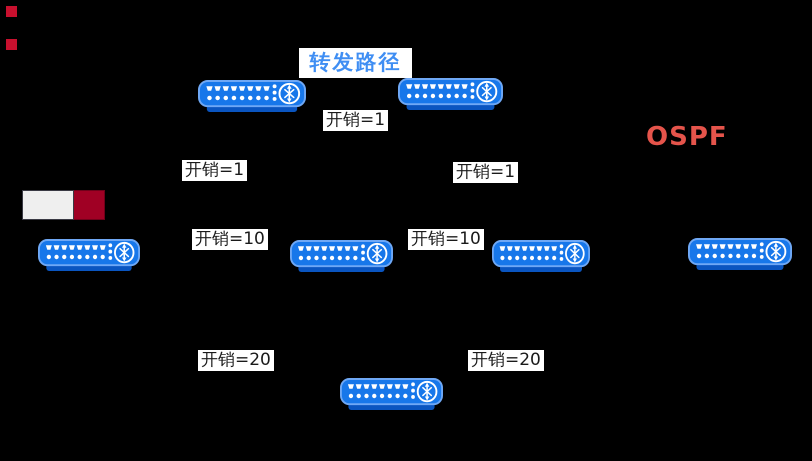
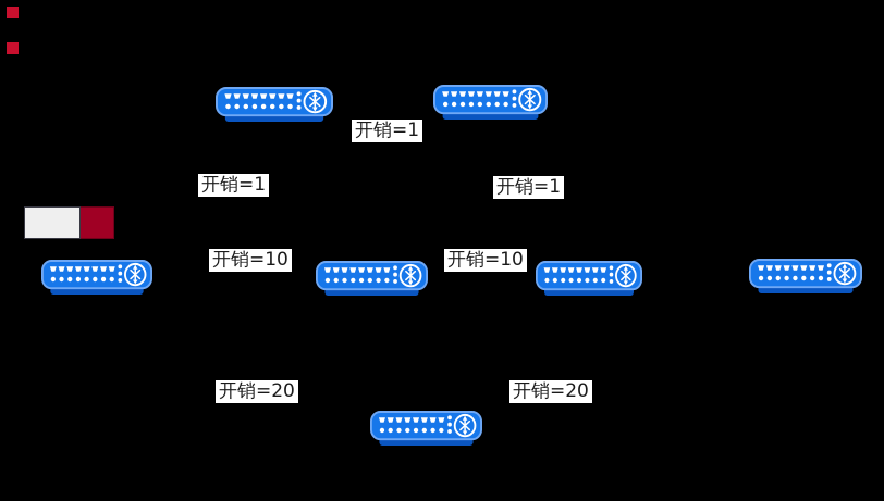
- 转发路径
- OSPF
  开销=1
  开销=1
  开销=1
  开销=10
  开销=10
  开销=20
  开销=20
